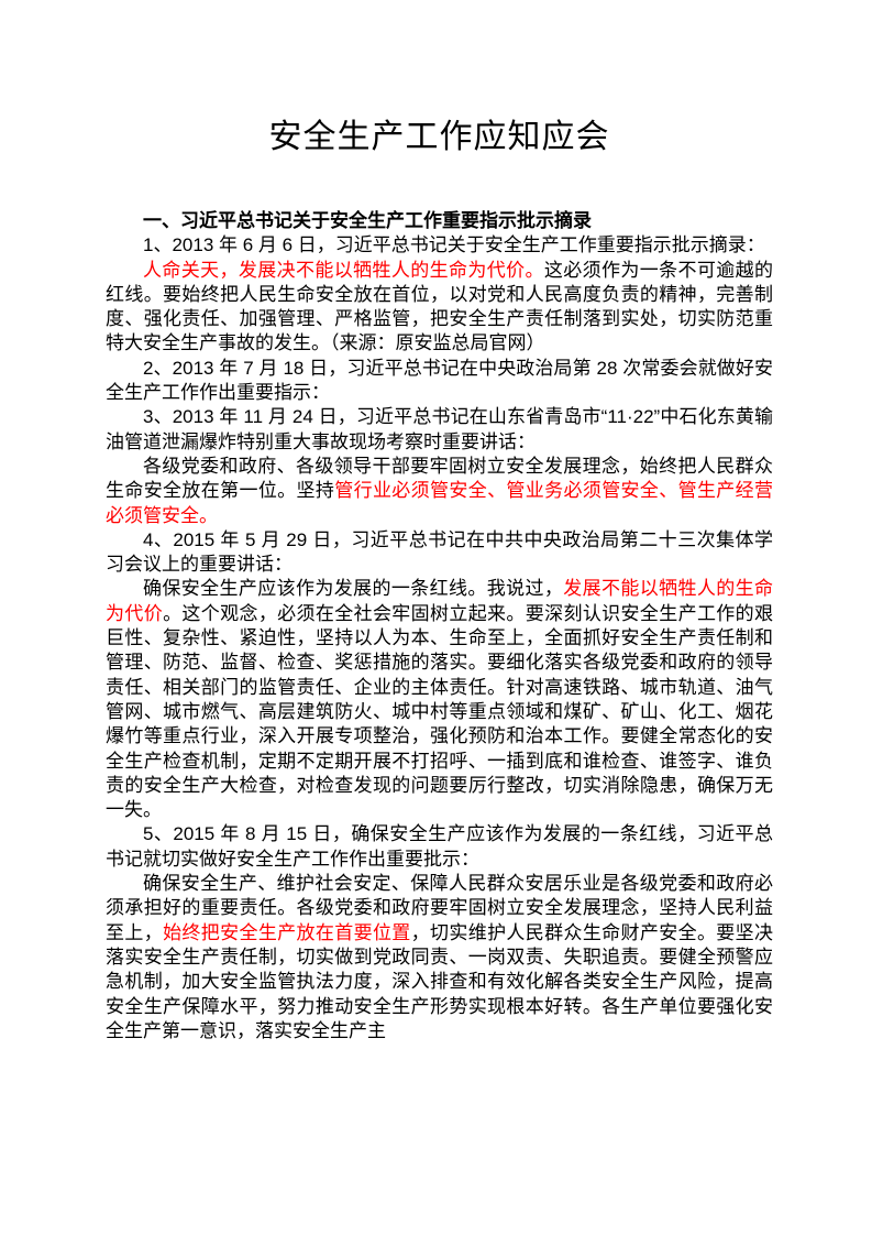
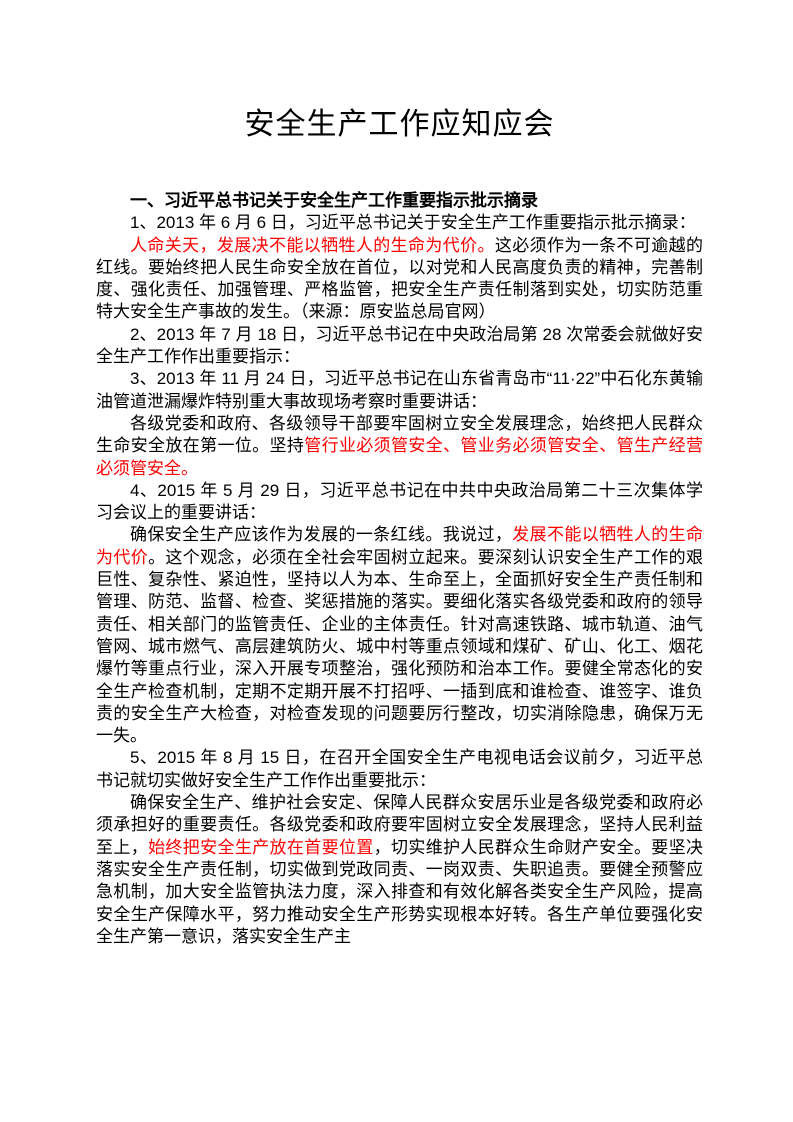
  安全生产工作应知应会
  一、习近平总书记关于安全生产工作重要指示批示摘录
  1、2013 年 6 月 6 日，习近平总书记关于安全生产工作重要指示批示摘录：
  人命关天，发展决不能以牺牲人的生命为代价。这必须作为一条不可逾越的红线。要始终把人民生命安全放在首位，以对党和人民高度负责的精神，完善制度、强化责任、加强管理、严格监管，把安全生产责任制落到实处，切实防范重特大安全生产事故的发生。（来源：原安监总局官网）
  2、2013 年 7 月 18 日，习近平总书记在中央政治局第 28 次常委会就做好安全生产工作作出重要指示：
  3、2013 年 11 月 24 日，习近平总书记在山东省青岛市“11·22”中石化东黄输油管道泄漏爆炸特别重大事故现场考察时重要讲话：
  各级党委和政府、各级领导干部要牢固树立安全发展理念，始终把人民群众生命安全放在第一位。坚持管行业必须管安全、管业务必须管安全、管生产经营必须管安全。
  4、2015 年 5 月 29 日，习近平总书记在中共中央政治局第二十三次集体学习会议上的重要讲话：
  确保安全生产应该作为发展的一条红线。我说过，发展不能以牺牲人的生命为代价。这个观念，必须在全社会牢固树立起来。要深刻认识安全生产工作的艰巨性、复杂性、紧迫性，坚持以人为本、生命至上，全面抓好安全生产责任制和管理、防范、监督、检查、奖惩措施的落实。要细化落实各级党委和政府的领导责任、相关部门的监管责任、企业的主体责任。针对高速铁路、城市轨道、油气管网、城市燃气、高层建筑防火、城中村等重点领域和煤矿、矿山、化工、烟花爆竹等重点行业，深入开展专项整治，强化预防和治本工作。要健全常态化的安全生产检查机制，定期不定期开展不打招呼、一插到底和谁检查、谁签字、谁负责的安全生产大检查，对检查发现的问题要厉行整改，切实消除隐患，确保万无一失。
- 5、2015 年 8 月 15 日，确保安全生产应该作为发展的一条红线，习近平总书记就切实做好安全生产工作作出重要批示：
+ 5、2015 年 8 月 15 日，在召开全国安全生产电视电话会议前夕，习近平总书记就切实做好安全生产工作作出重要批示：
  确保安全生产、维护社会安定、保障人民群众安居乐业是各级党委和政府必须承担好的重要责任。各级党委和政府要牢固树立安全发展理念，坚持人民利益至上，始终把安全生产放在首要位置，切实维护人民群众生命财产安全。要坚决落实安全生产责任制，切实做到党政同责、一岗双责、失职追责。要健全预警应急机制，加大安全监管执法力度，深入排查和有效化解各类安全生产风险，提高安全生产保障水平，努力推动安全生产形势实现根本好转。各生产单位要强化安全生产第一意识，落实安全生产主
